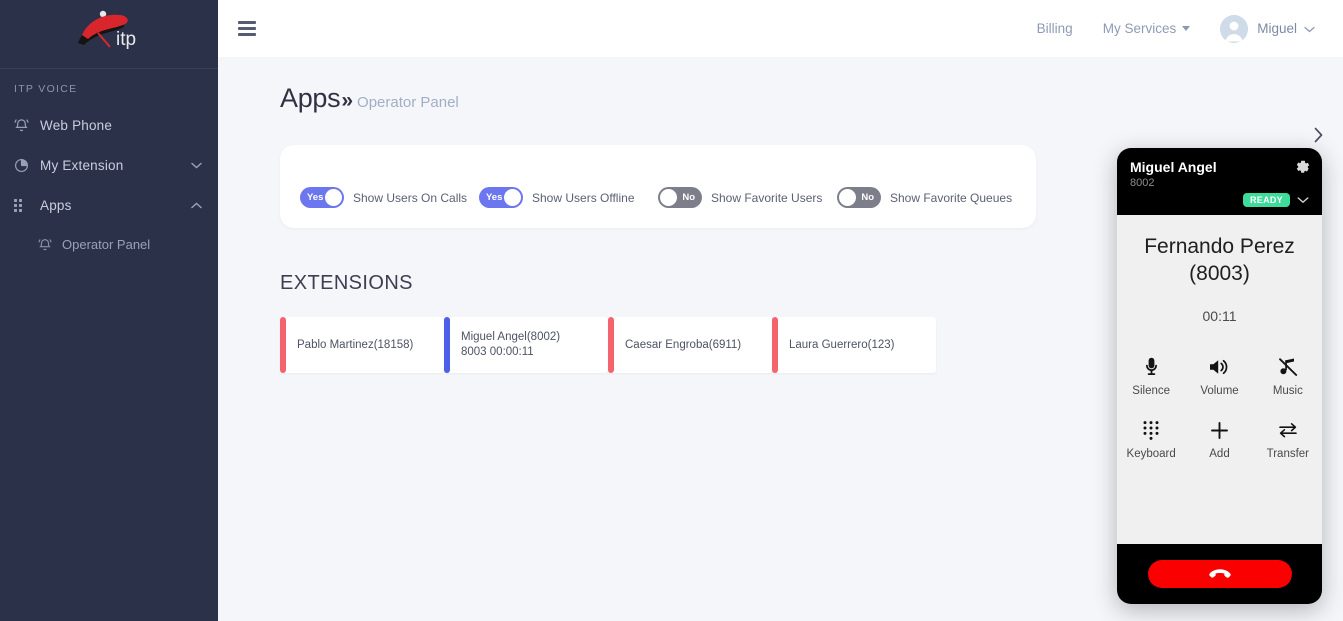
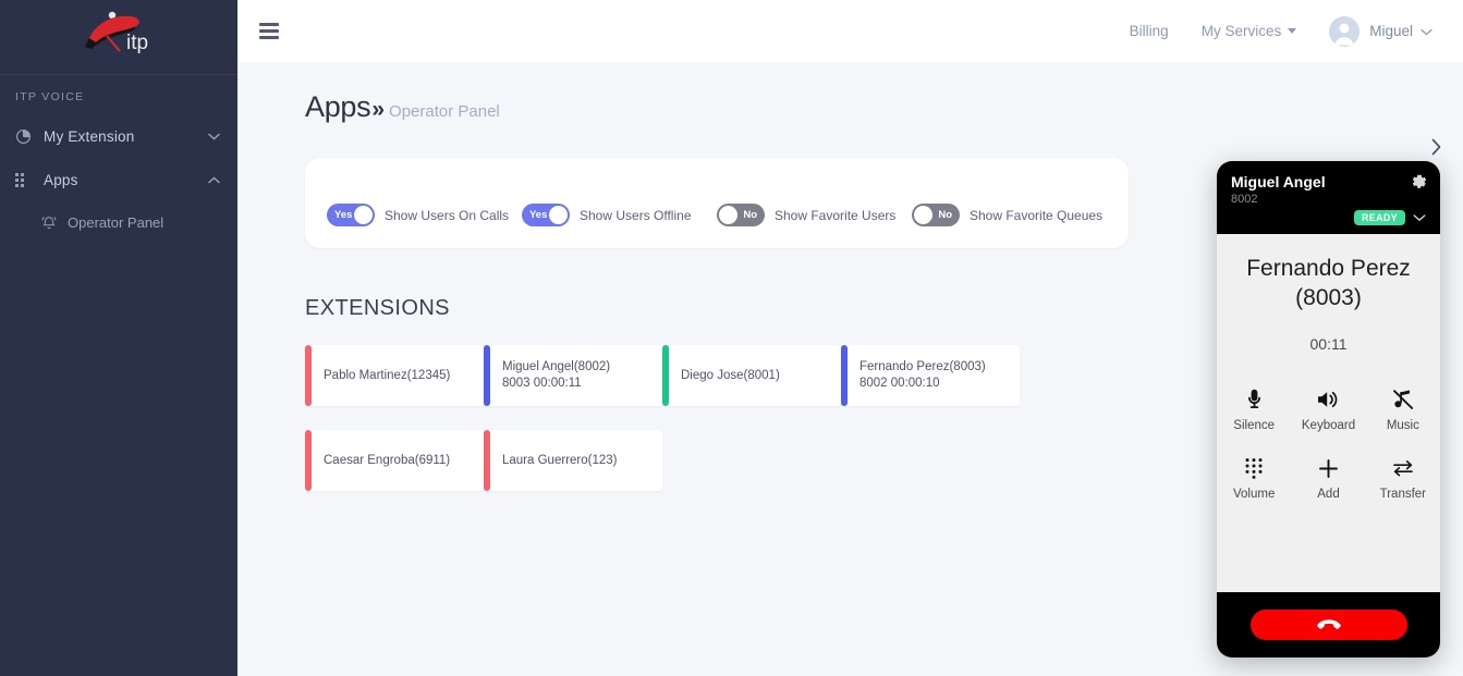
  itp
  ITP VOICE
- Web Phone
  My Extension
  Apps
  Operator Panel
  Billing
  My Services
  Miguel
  Apps
  »
  Operator Panel
  Yes
  Show Users On Calls
  Yes
  Show Users Offline
  No
  Show Favorite Users
  No
  Show Favorite Queues
  EXTENSIONS
- Pablo Martinez(18158)
+ Pablo Martinez(12345)
  Miguel Angel(8002)
  8003 00:00:11
+ Diego Jose(8001)
+ Fernando Perez(8003)
+ 8002 00:00:10
  Caesar Engroba(6911)
  Laura Guerrero(123)
  Miguel Angel
  8002
  READY
  Fernando Perez (8003)
  00:11
  Silence
- Volume
+ Keyboard
  Music
- Keyboard
+ Volume
  Add
  Transfer
